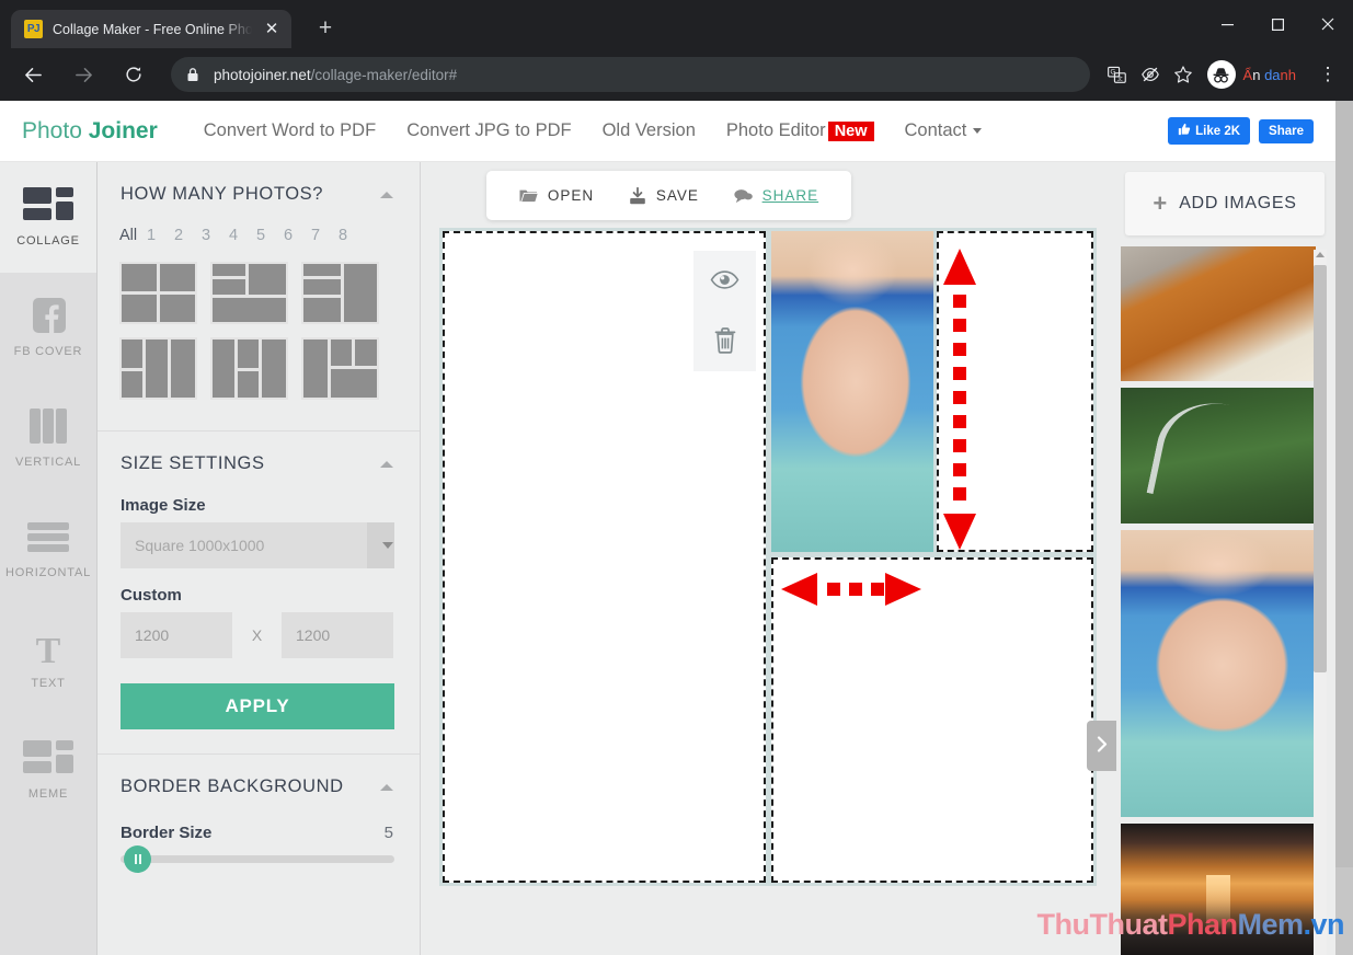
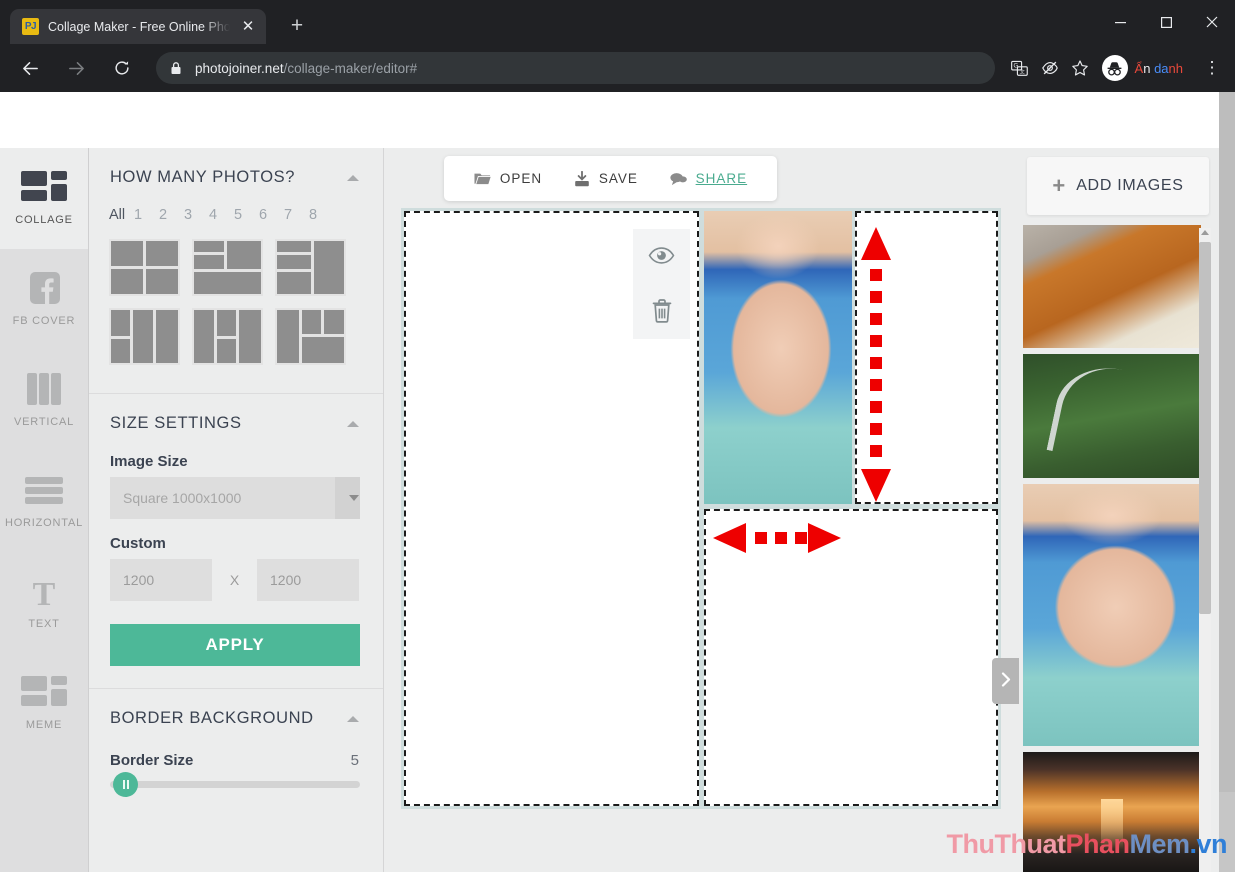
  PJ
  Collage Maker - Free Online Pho
  ✕
  +
  photojoiner.net/collage-maker/editor#
  Ẩn danh
  ⋮
- Photo Joiner
- Convert Word to PDF
- Convert JPG to PDF
- Old Version
- Photo Editor New
- Contact
- Like 2K
- Share
  COLLAGE
  FB COVER
  VERTICAL
  HORIZONTAL
  T
  TEXT
  MEME
  HOW MANY PHOTOS?
  All
  1
  2
  3
  4
  5
  6
  7
  8
  SIZE SETTINGS
  Image Size
  Square 1000x1000
  Custom
  1200
  X
  1200
  APPLY
  BORDER BACKGROUND
  Border Size
  5
  OPEN
  SAVE
  SHARE
  +
  ADD IMAGES
  ThuThuatPhanMem.vn
